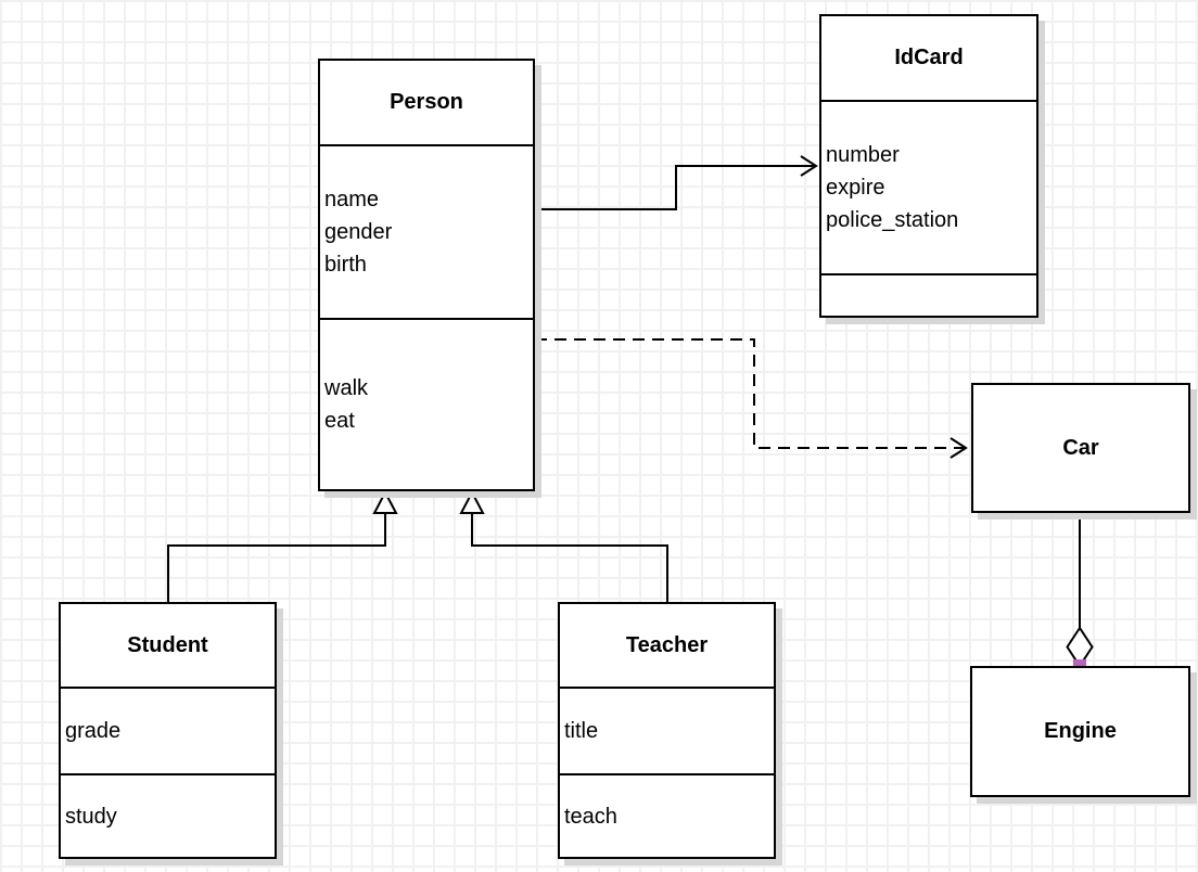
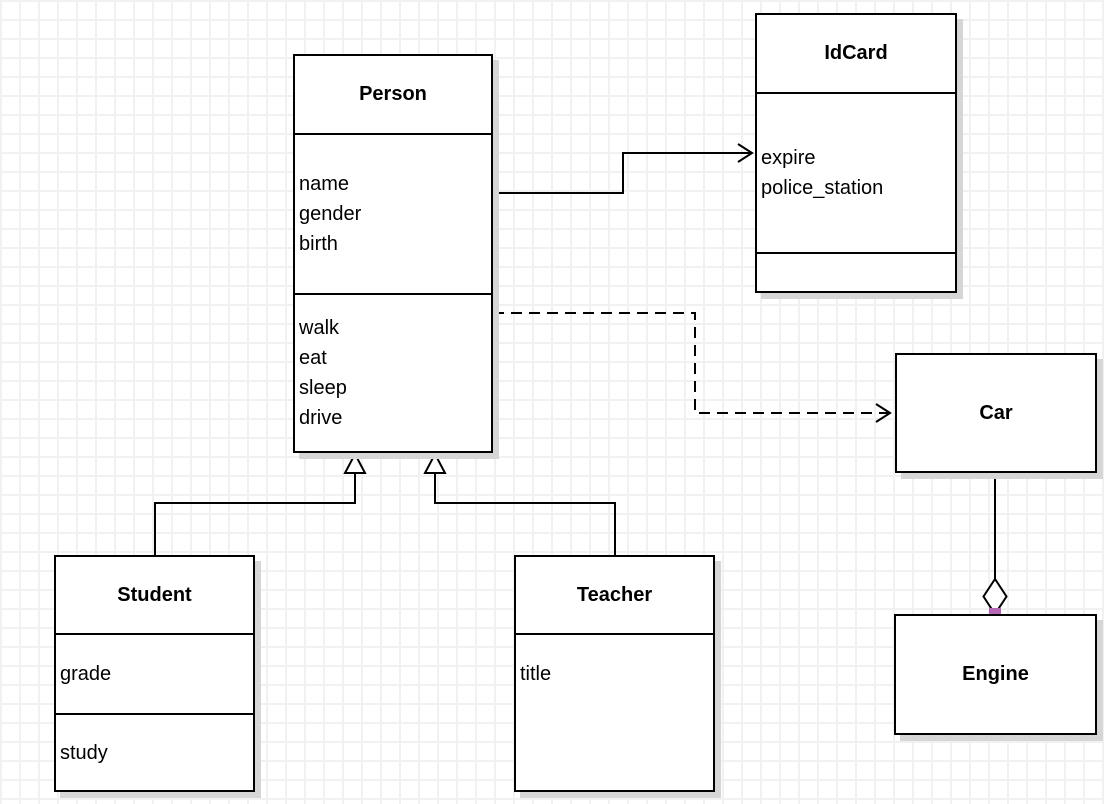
  Person
  name
  gender
  birth
  walk
  eat
+ sleep
+ drive
  IdCard
- number
  expire
  police_station
  Car
  Engine
  Student
  grade
  study
  Teacher
  title
- teach
